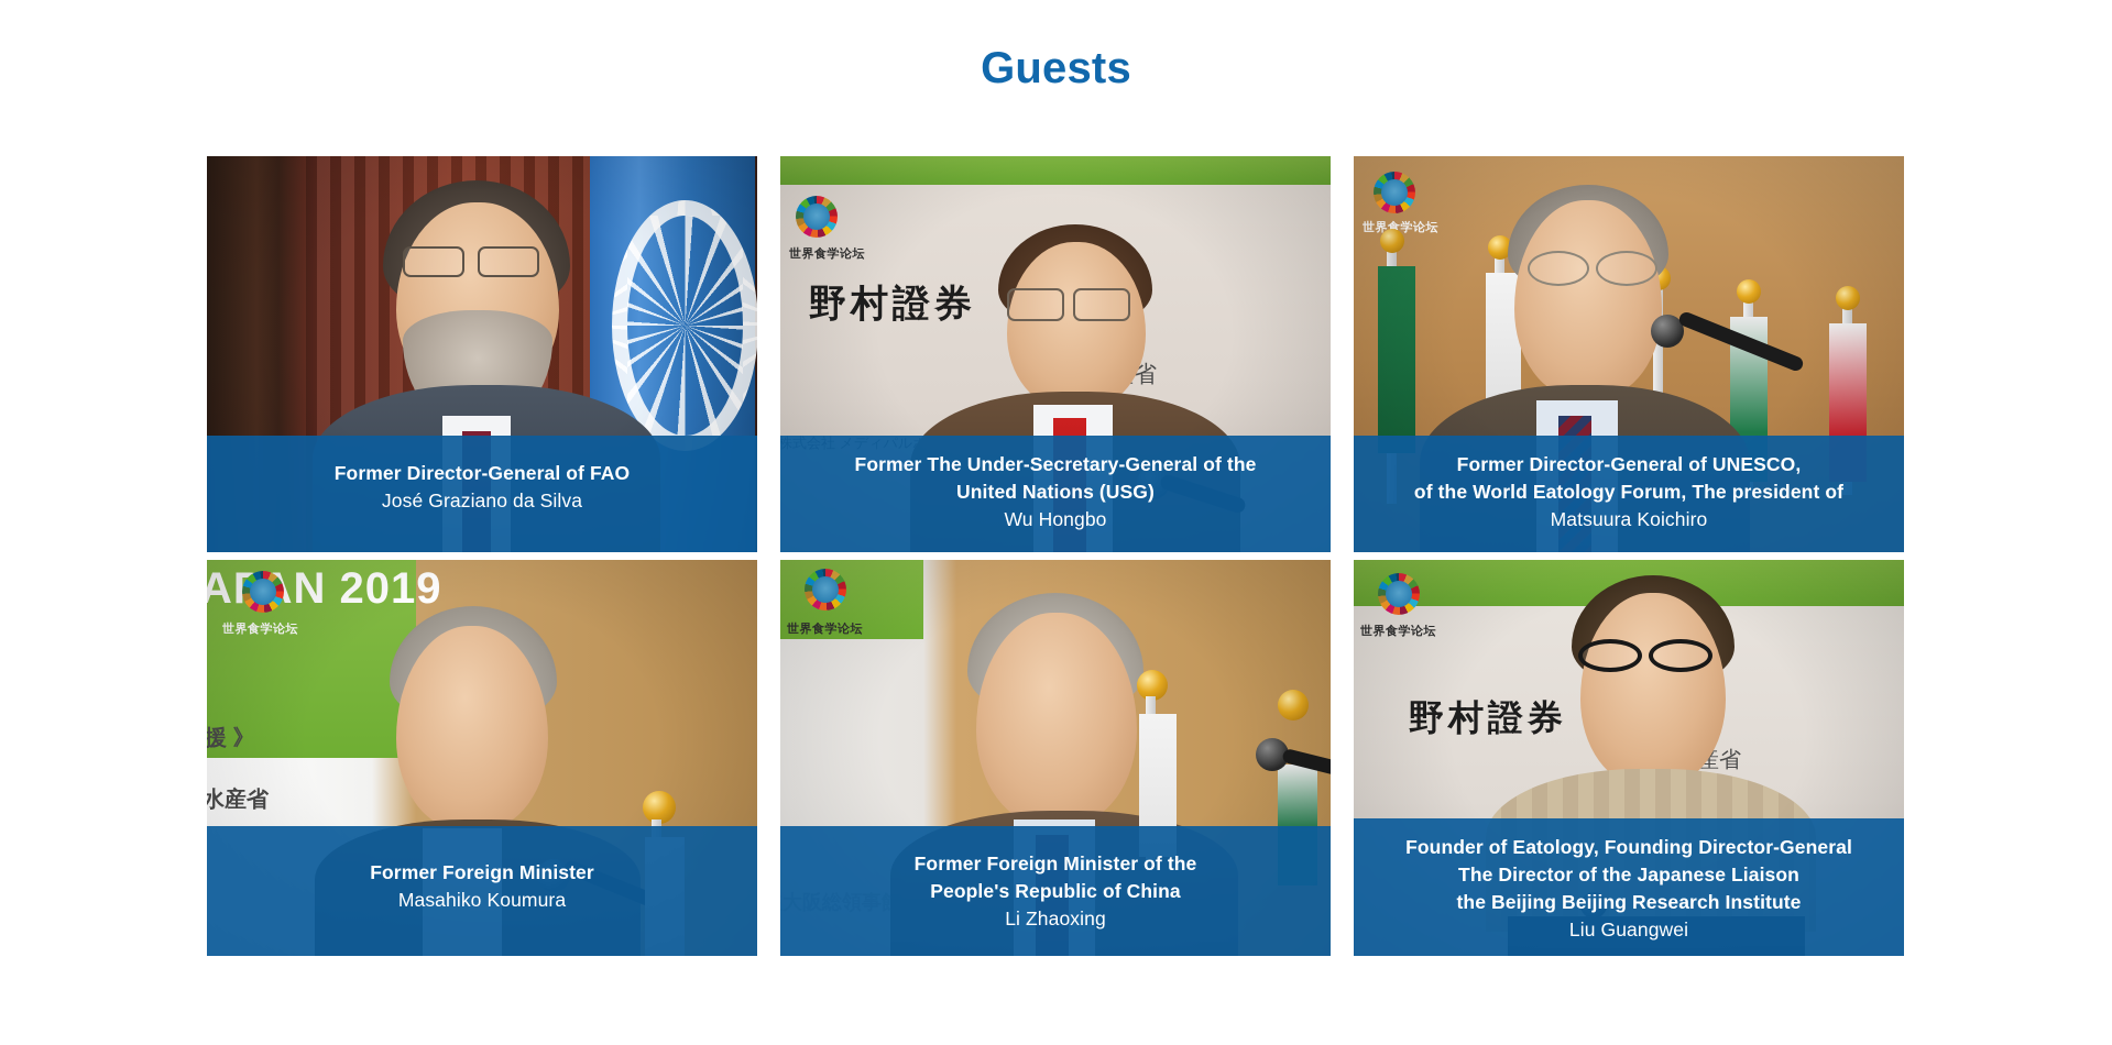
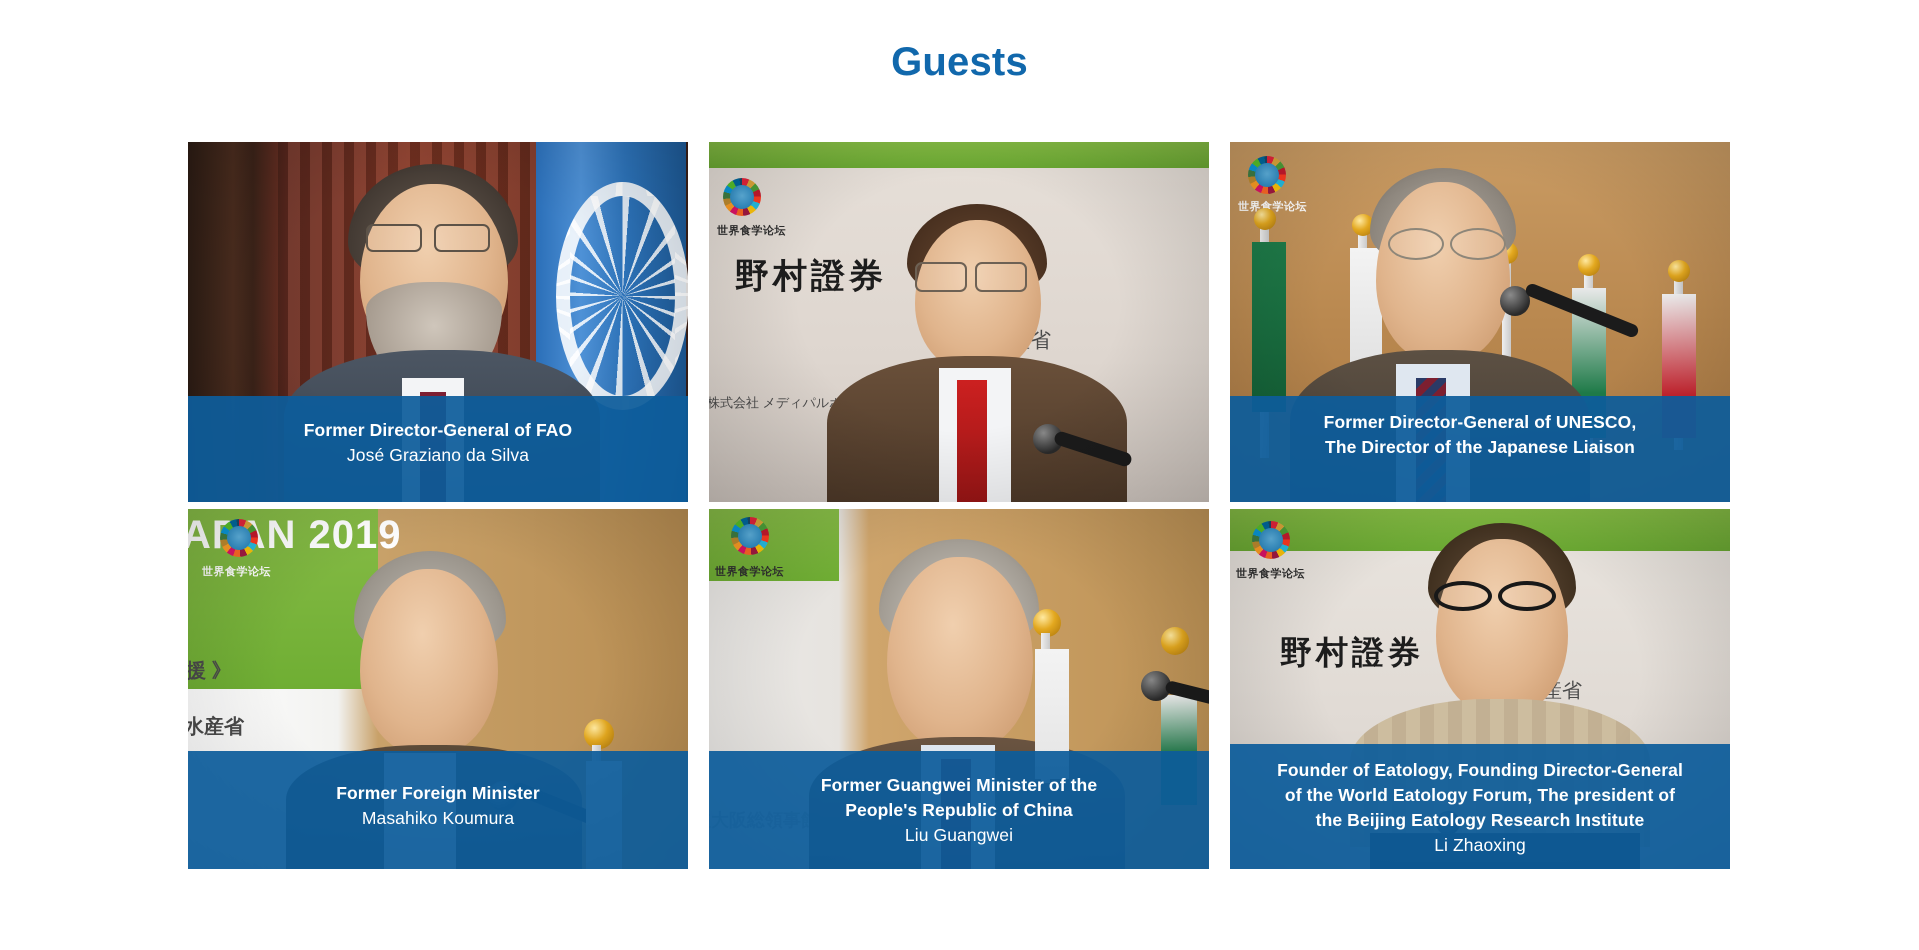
  Guests
  Former Director-General of FAO
  José Graziano da Silva
- Former The Under-Secretary-General of the
- United Nations (USG)
- Wu Hongbo
  Former Director-General of UNESCO,
- of the World Eatology Forum, The president of
+ The Director of the Japanese Liaison
- Matsuura Koichiro
  Former Foreign Minister
  Masahiko Koumura
- Former Foreign Minister of the
+ Former Guangwei Minister of the
  People's Republic of China
- Li Zhaoxing
+ Liu Guangwei
  Founder of Eatology, Founding Director-General
- The Director of the Japanese Liaison
+ of the World Eatology Forum, The president of
- the Beijing Beijing Research Institute
+ the Beijing Eatology Research Institute
- Liu Guangwei
+ Li Zhaoxing
